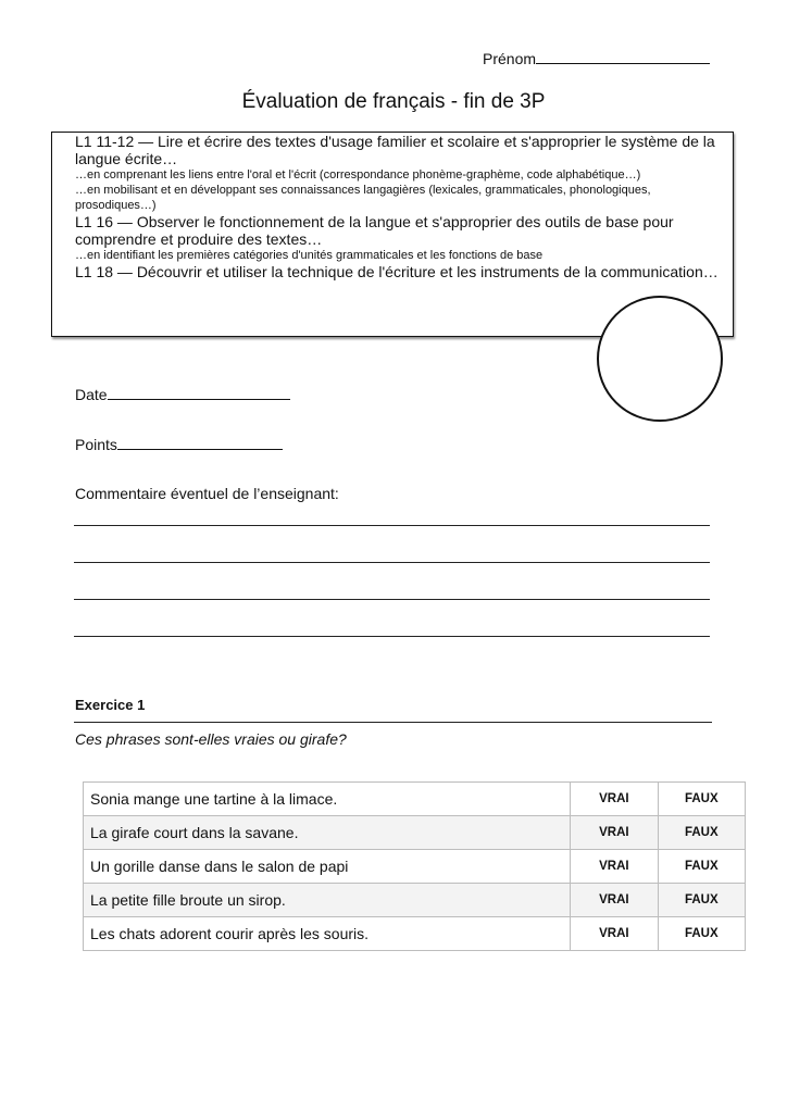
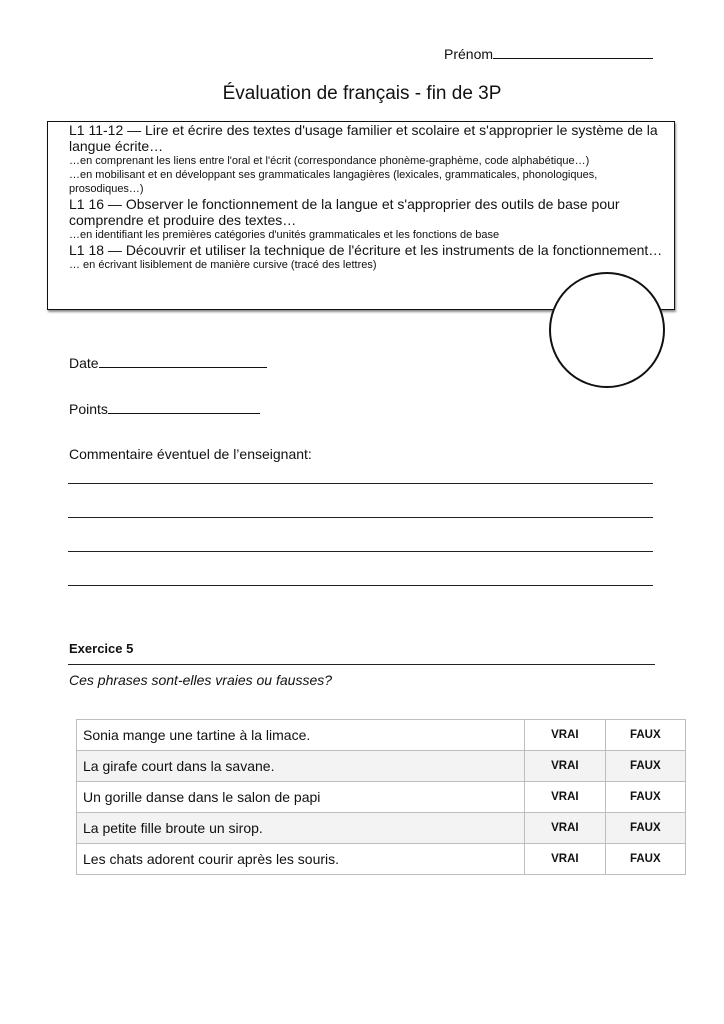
  Prénom
  Évaluation de français - fin de 3P
  L1 11-12 — Lire et écrire des textes d'usage familier et scolaire et s'approprier le système de la langue écrite…
  …en comprenant les liens entre l'oral et l'écrit (correspondance phonème-graphème, code alphabétique…)
- …en mobilisant et en développant ses connaissances langagières (lexicales, grammaticales, phonologiques, prosodiques…)
+ …en mobilisant et en développant ses grammaticales langagières (lexicales, grammaticales, phonologiques, prosodiques…)
  L1 16 — Observer le fonctionnement de la langue et s'approprier des outils de base pour comprendre et produire des textes…
  …en identifiant les premières catégories d'unités grammaticales et les fonctions de base
- L1 18 — Découvrir et utiliser la technique de l'écriture et les instruments de la communication…
+ L1 18 — Découvrir et utiliser la technique de l'écriture et les instruments de la fonctionnement…
+ … en écrivant lisiblement de manière cursive (tracé des lettres)
  Date
  Points
  Commentaire éventuel de l’enseignant:
- Exercice 1
+ Exercice 5
- Ces phrases sont-elles vraies ou girafe?
+ Ces phrases sont-elles vraies ou fausses?
  Sonia mange une tartine à la limace.	VRAI	FAUX
  La girafe court dans la savane.	VRAI	FAUX
  Un gorille danse dans le salon de papi	VRAI	FAUX
  La petite fille broute un sirop.	VRAI	FAUX
  Les chats adorent courir après les souris.	VRAI	FAUX
